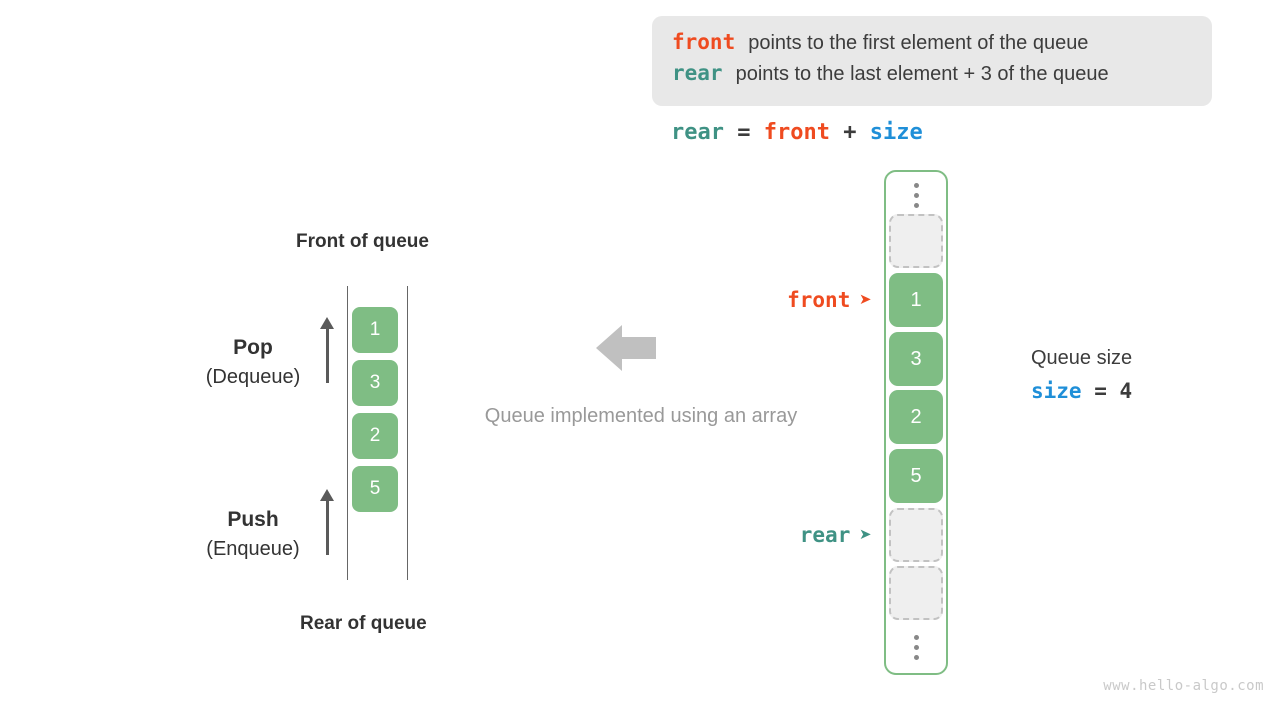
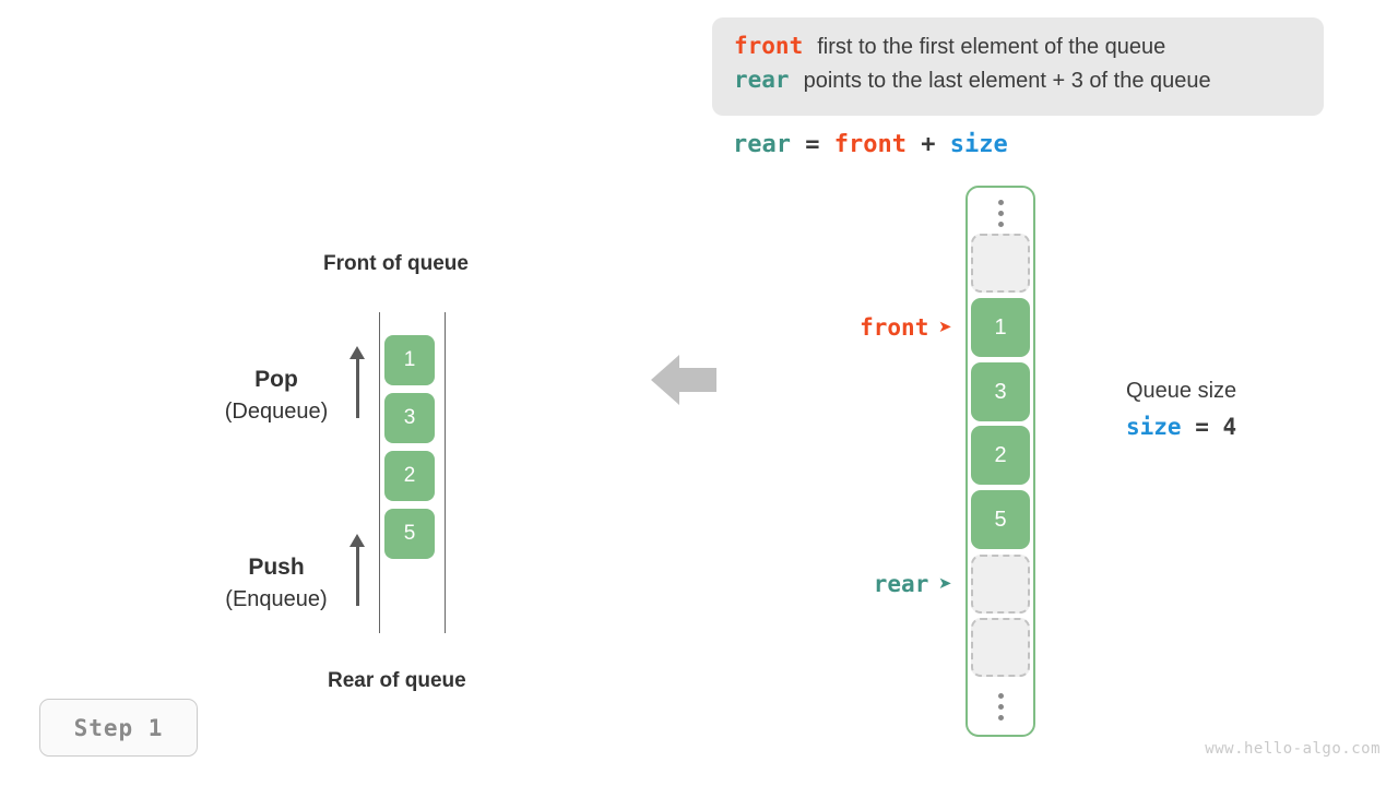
  front
- points to the first element of the queue
+ first to the first element of the queue
  rear
  points to the last element + 3 of the queue
  rear = front + size
  Front of queue
  Rear of queue
  1
  3
  2
  5
  Pop
  (Dequeue)
  Push
  (Enqueue)
- Queue implemented using an array
  1
  3
  2
  5
  front
  ➤
  rear
  ➤
  Queue size
  size = 4
+ Step 1
  www.hello-algo.com
